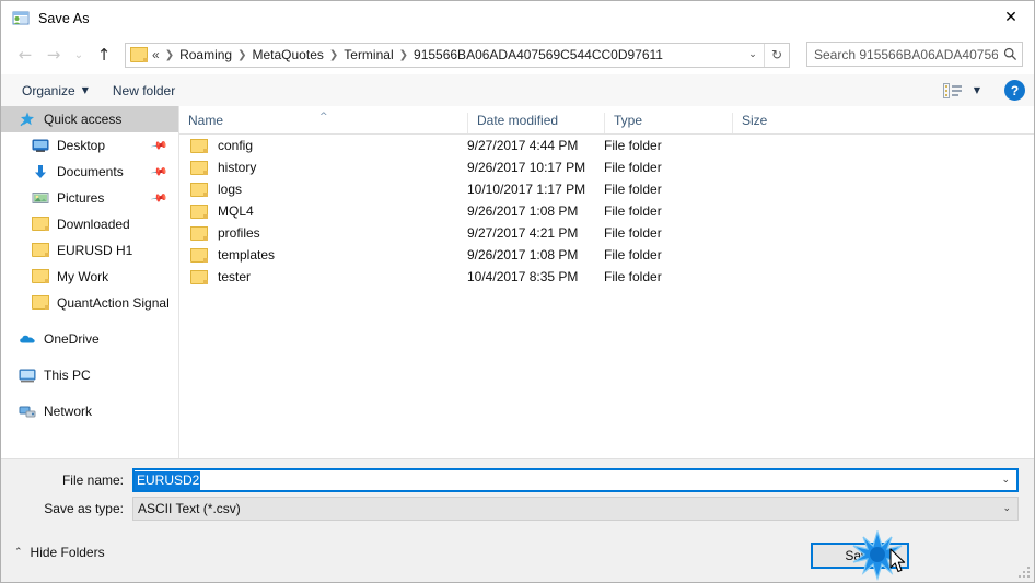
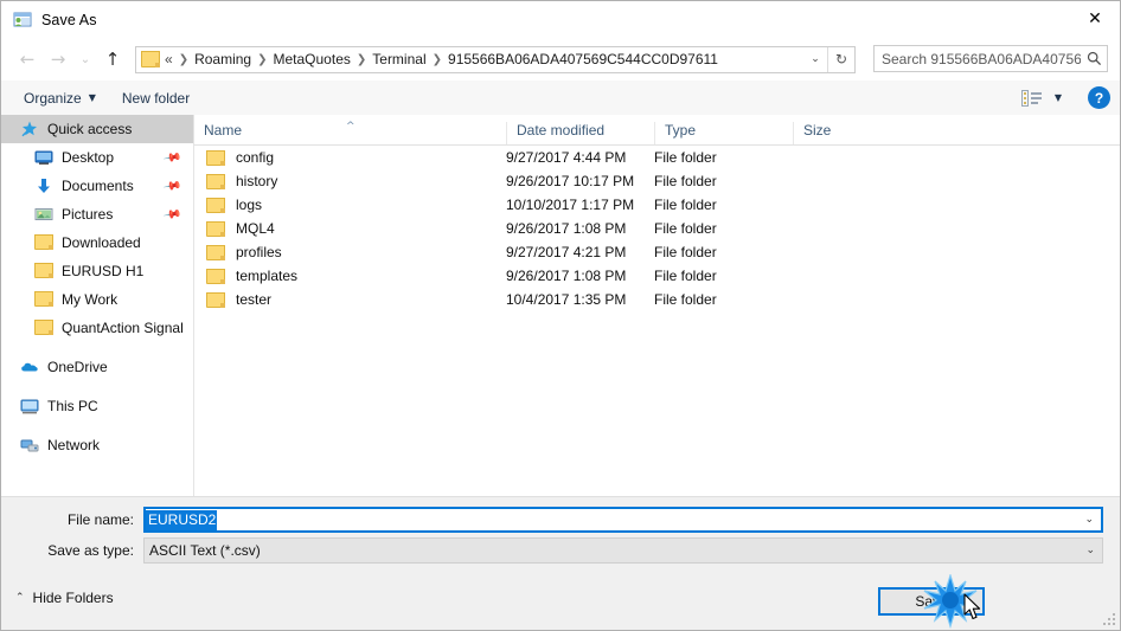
  Save As
  ✕
  ←
  →
  ⌄
  ↑
  «
  ❯
  Roaming
  ❯
  MetaQuotes
  ❯
  Terminal
  ❯
  915566BA06ADA407569C544CC0D97611
  ⌄
  ↻
  Search 915566BA06ADA40756
  Organize
  ▼
  New folder
  ▼
  ?
  Quick access
  Desktop
  Documents
  Pictures
  Downloaded
  EURUSD H1
  My Work
  QuantAction Signal
  OneDrive
  This PC
  Network
  Name
  ^
  Date modified
  Type
  Size
  config
  9/27/2017 4:44 PM
  File folder
  history
  9/26/2017 10:17 PM
  File folder
  logs
  10/10/2017 1:17 PM
  File folder
  MQL4
  9/26/2017 1:08 PM
  File folder
  profiles
  9/27/2017 4:21 PM
  File folder
  templates
  9/26/2017 1:08 PM
  File folder
  tester
- 10/4/2017 8:35 PM
+ 10/4/2017 1:35 PM
  File folder
  File name:
  EURUSD2
  ⌄
  Save as type:
  ASCII Text (*.csv)
  ⌄
  ⌃
  Hide Folders
